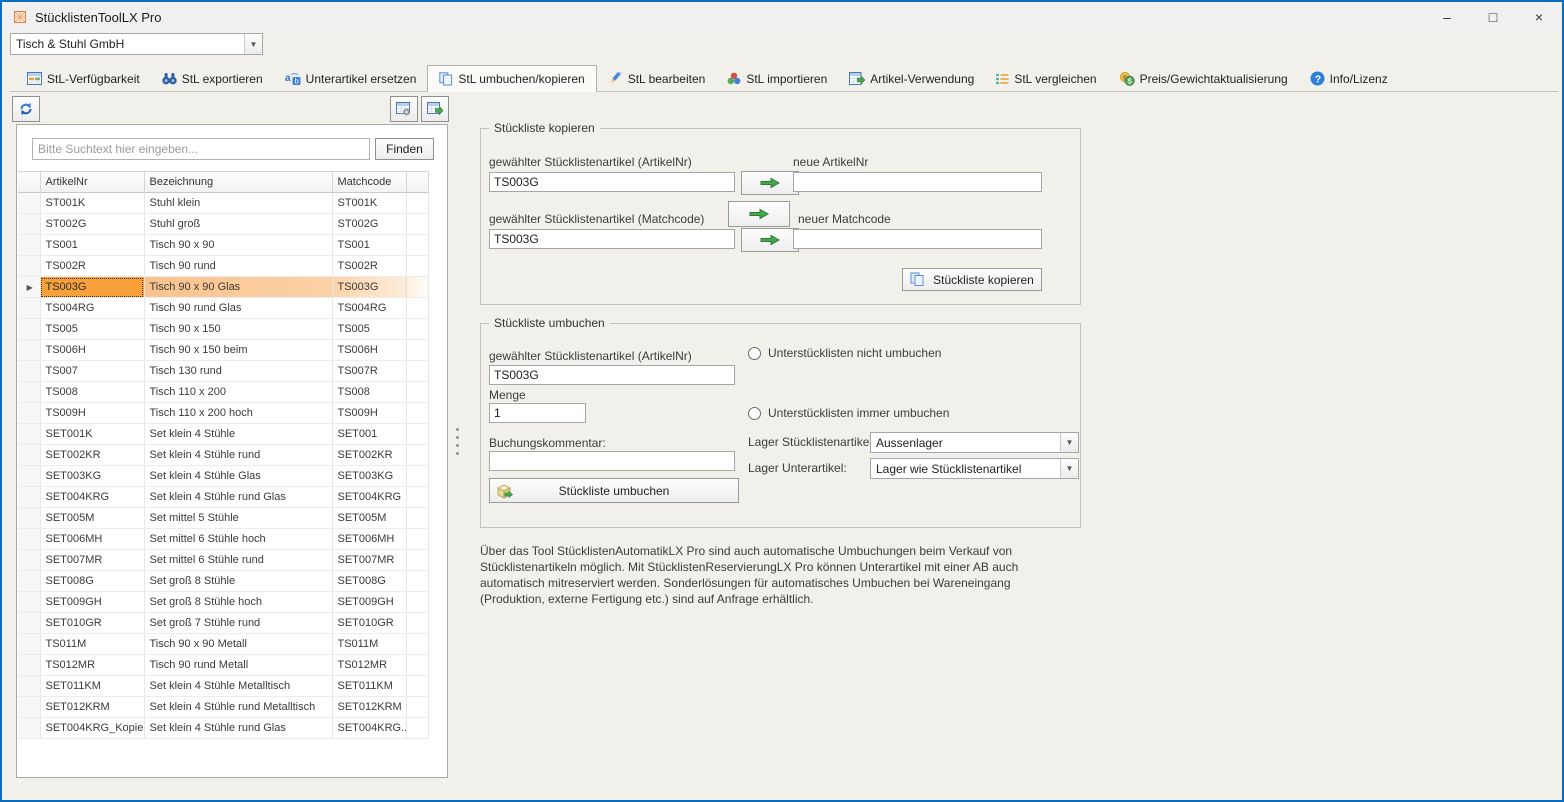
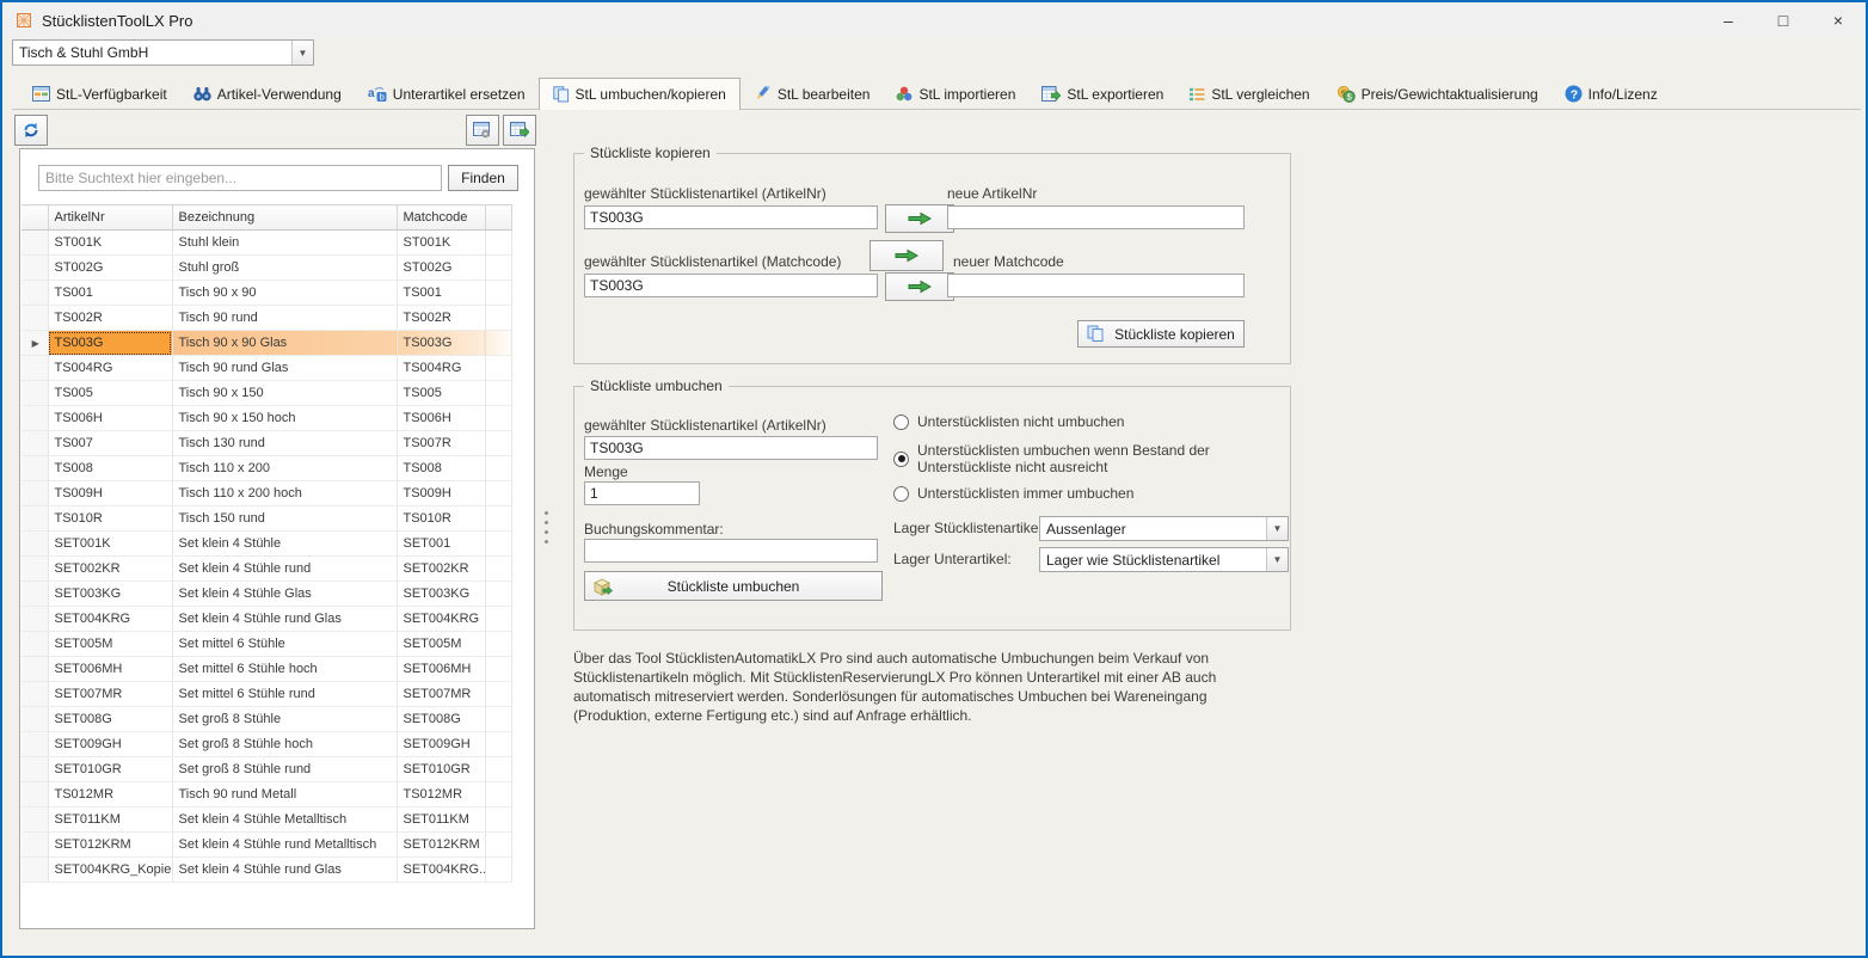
  StücklistenToolLX Pro
  –
  □
  ×
  Tisch & Stuhl GmbH
  ▼
  StL-Verfügbarkeit
- StL exportieren
+ Artikel-Verwendung
  a
  b
  Unterartikel ersetzen
  StL umbuchen/kopieren
  StL bearbeiten
  StL importieren
- Artikel-Verwendung
+ StL exportieren
  StL vergleichen
  €
  $
  Preis/Gewichtaktualisierung
  ?
  Info/Lizenz
  Bitte Suchtext hier eingeben...
  Finden
  	ArtikelNr	Bezeichnung	Matchcode
  	ST001K	Stuhl klein	ST001K
  	ST002G	Stuhl groß	ST002G
  	TS001	Tisch 90 x 90	TS001
  	TS002R	Tisch 90 rund	TS002R
  ▶	TS003G	Tisch 90 x 90 Glas	TS003G
  	TS004RG	Tisch 90 rund Glas	TS004RG
  	TS005	Tisch 90 x 150	TS005
- 	TS006H	Tisch 90 x 150 beim	TS006H
+ 	TS006H	Tisch 90 x 150 hoch	TS006H
  	TS007	Tisch 130 rund	TS007R
  	TS008	Tisch 110 x 200	TS008
  	TS009H	Tisch 110 x 200 hoch	TS009H
+ 	TS010R	Tisch 150 rund	TS010R
  	SET001K	Set klein 4 Stühle	SET001
  	SET002KR	Set klein 4 Stühle rund	SET002KR
  	SET003KG	Set klein 4 Stühle Glas	SET003KG
  	SET004KRG	Set klein 4 Stühle rund Glas	SET004KRG
- 	SET005M	Set mittel 5 Stühle	SET005M
+ 	SET005M	Set mittel 6 Stühle	SET005M
  	SET006MH	Set mittel 6 Stühle hoch	SET006MH
  	SET007MR	Set mittel 6 Stühle rund	SET007MR
  	SET008G	Set groß 8 Stühle	SET008G
  	SET009GH	Set groß 8 Stühle hoch	SET009GH
- 	SET010GR	Set groß 7 Stühle rund	SET010GR
+ 	SET010GR	Set groß 8 Stühle rund	SET010GR
- 	TS011M	Tisch 90 x 90 Metall	TS011M
  	TS012MR	Tisch 90 rund Metall	TS012MR
  	SET011KM	Set klein 4 Stühle Metalltisch	SET011KM
  	SET012KRM	Set klein 4 Stühle rund Metalltisch	SET012KRM
  	SET004KRG_Kopie	Set klein 4 Stühle rund Glas	SET004KRG..
  Stückliste kopieren
  gewählter Stücklistenartikel (ArtikelNr)
  TS003G
  neue ArtikelNr
  gewählter Stücklistenartikel (Matchcode)
  TS003G
  neuer Matchcode
  Stückliste kopieren
  Stückliste umbuchen
  gewählter Stücklistenartikel (ArtikelNr)
  TS003G
  Menge
  1
  Buchungskommentar:
  Stückliste umbuchen
  Lager Stücklistenartike
  Aussenlager
  ▼
  Lager Unterartikel:
  Lager wie Stücklistenartikel
  ▼
  Unterstücklisten nicht umbuchen
+ Unterstücklisten umbuchen wenn Bestand der Unterstückliste nicht ausreicht
  Unterstücklisten immer umbuchen
  Über das Tool StücklistenAutomatikLX Pro sind auch automatische Umbuchungen beim Verkauf von Stücklistenartikeln möglich. Mit StücklistenReservierungLX Pro können Unterartikel mit einer AB auch automatisch mitreserviert werden. Sonderlösungen für automatisches Umbuchen bei Wareneingang (Produktion, externe Fertigung etc.) sind auf Anfrage erhältlich.
